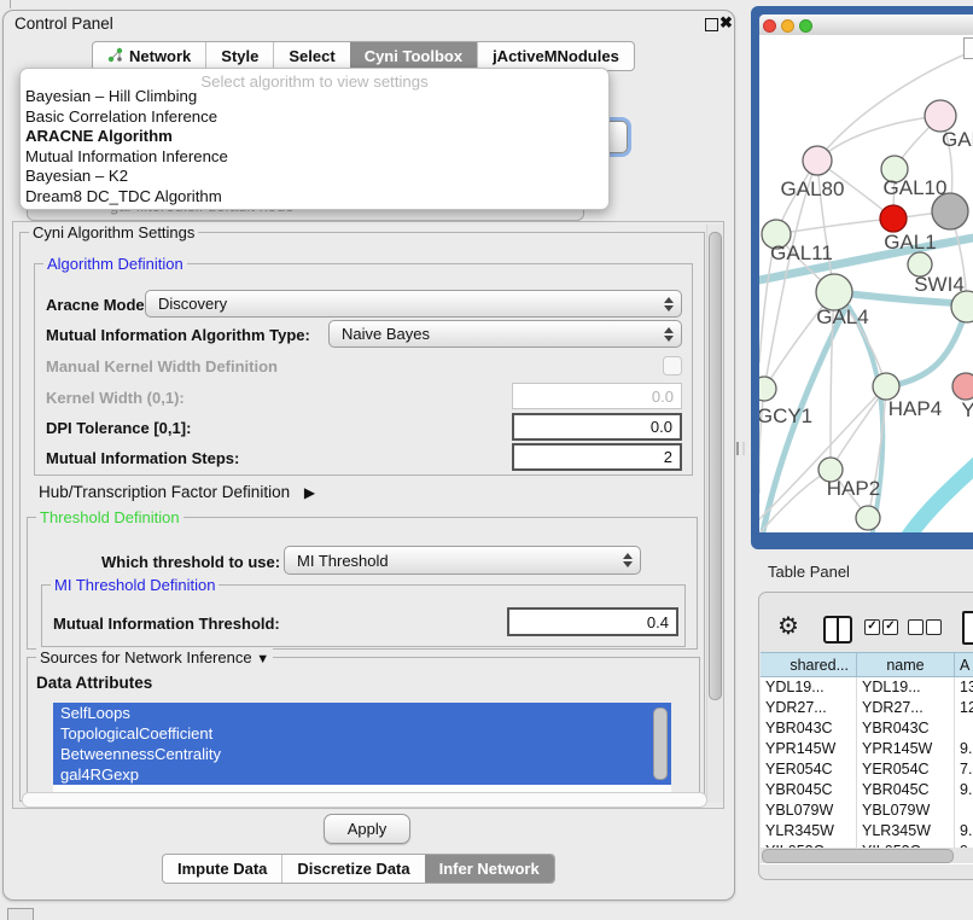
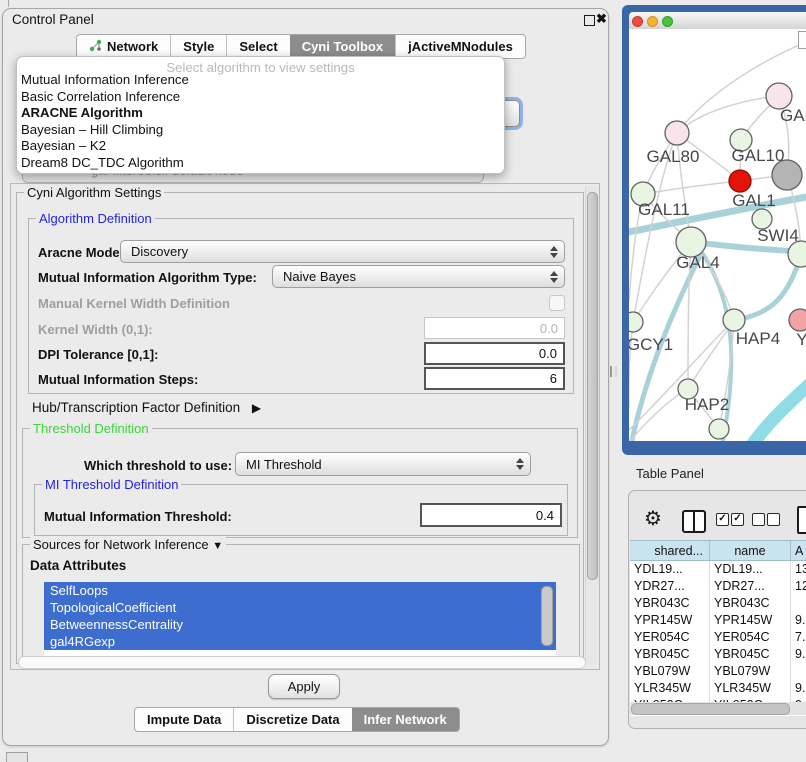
  Control Panel
  ✖
  Network
  Style
  Select
  Cyni Toolbox
  jActiveMNodules
  Select algorithm to view settings
- Bayesian – Hill Climbing
+ Mutual Information Inference
  Basic Correlation Inference
  ARACNE Algorithm
- Mutual Information Inference
+ Bayesian – Hill Climbing
  Bayesian – K2
  Dream8 DC_TDC Algorithm
  Cyni Algorithm Settings
  Algorithm Definition
  Aracne Mode
  Discovery
  Mutual Information Algorithm Type:
  Naive Bayes
  Manual Kernel Width Definition
  Kernel Width (0,1):
  0.0
  DPI Tolerance [0,1]:
  0.0
  Mutual Information Steps:
- 2
+ 6
  Hub/Transcription Factor Definition ▶
  Threshold Definition
  Which threshold to use:
  MI Threshold
  MI Threshold Definition
  Mutual Information Threshold:
  0.4
  Sources for Network Inference ▼
  Data Attributes
  SelfLoops
  TopologicalCoefficient
  BetweennessCentrality
  gal4RGexp
  Apply
  Impute Data
  Discretize Data
  Infer Network
  GAL80
  GAL10
  GAL1
  GAL11
  SWI4
  GAL4
  GCY1
  HAP4
  Y
  HAP2
  Table Panel
  ⚙
  ✓
  ✓
  shared...
  name
  A
  YDL19...
  YDL19...
  13
  YDR27...
  YDR27...
  12
  YBR043C
  YBR043C
  YPR145W
  YPR145W
  9.
  YER054C
  YER054C
  7.
  YBR045C
  YBR045C
  9.
  YBL079W
  YBL079W
  YLR345W
  YLR345W
  9.
